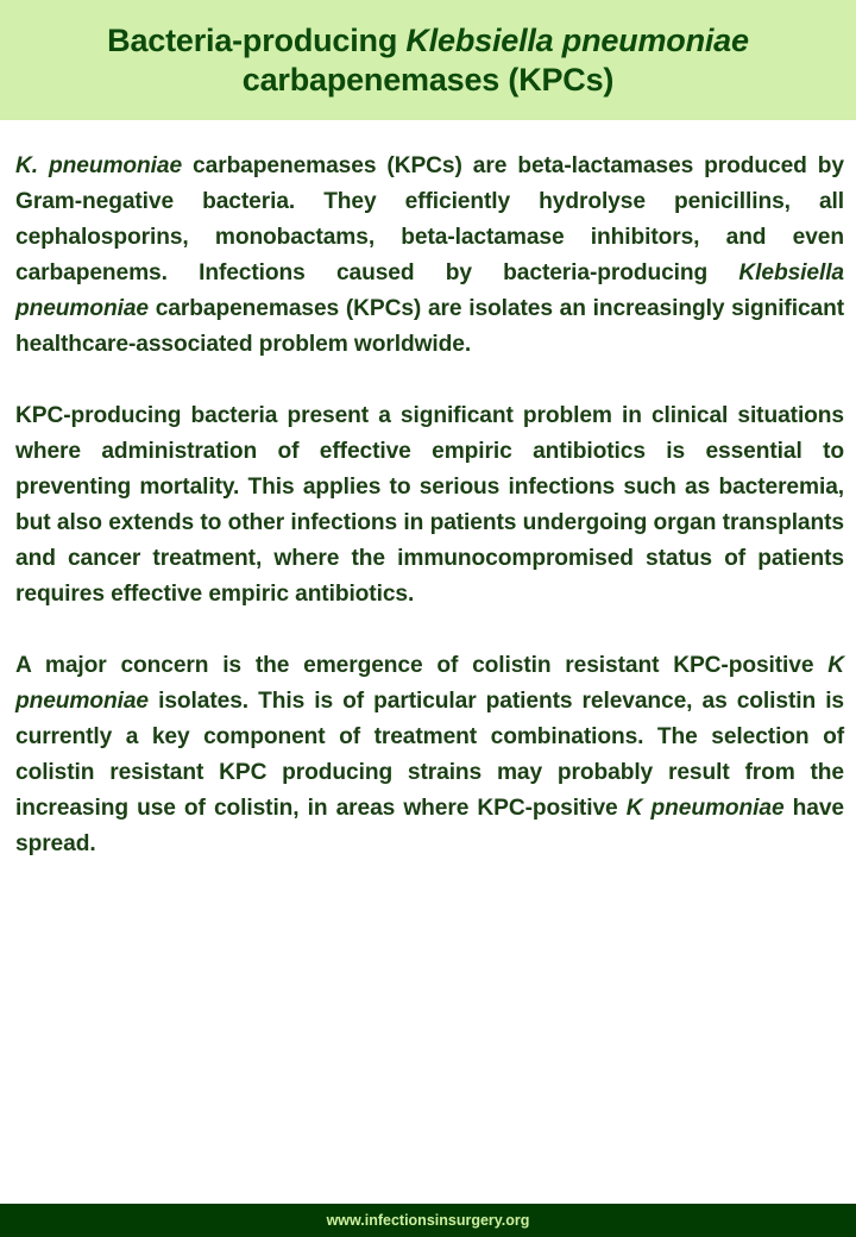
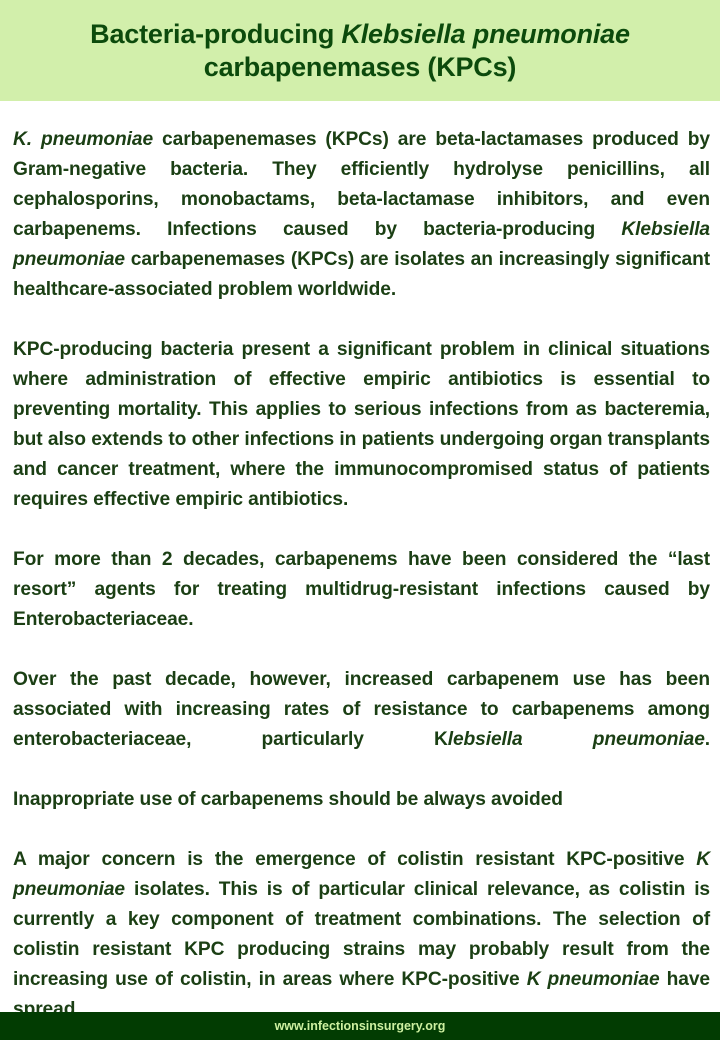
  Bacteria-producing Klebsiella pneumoniae carbapenemases (KPCs)
  K. pneumoniae carbapenemases (KPCs) are beta-lactamases produced by Gram-negative bacteria. They efficiently hydrolyse penicillins, all cephalosporins, monobactams, beta-lactamase inhibitors, and even carbapenems. Infections caused by bacteria-producing Klebsiella pneumoniae carbapenemases (KPCs) are isolates an increasingly significant healthcare-associated problem worldwide.
- KPC-producing bacteria present a significant problem in clinical situations where administration of effective empiric antibiotics is essential to preventing mortality. This applies to serious infections such as bacteremia, but also extends to other infections in patients undergoing organ transplants and cancer treatment, where the immunocompromised status of patients requires effective empiric antibiotics.
+ KPC-producing bacteria present a significant problem in clinical situations where administration of effective empiric antibiotics is essential to preventing mortality. This applies to serious infections from as bacteremia, but also extends to other infections in patients undergoing organ transplants and cancer treatment, where the immunocompromised status of patients requires effective empiric antibiotics.
+ For more than 2 decades, carbapenems have been considered the “last resort” agents for treating multidrug-resistant infections caused by Enterobacteriaceae.
+ Over the past decade, however, increased carbapenem use has been associated with increasing rates of resistance to carbapenems among enterobacteriaceae, particularly Klebsiella pneumoniae.
+ Inappropriate use of carbapenems should be always avoided
- A major concern is the emergence of colistin resistant KPC-positive K pneumoniae isolates. This is of particular patients relevance, as colistin is currently a key component of treatment combinations. The selection of colistin resistant KPC producing strains may probably result from the increasing use of colistin, in areas where KPC-positive K pneumoniae have spread.
+ A major concern is the emergence of colistin resistant KPC-positive K pneumoniae isolates. This is of particular clinical relevance, as colistin is currently a key component of treatment combinations. The selection of colistin resistant KPC producing strains may probably result from the increasing use of colistin, in areas where KPC-positive K pneumoniae have spread.
  www.infectionsinsurgery.org
